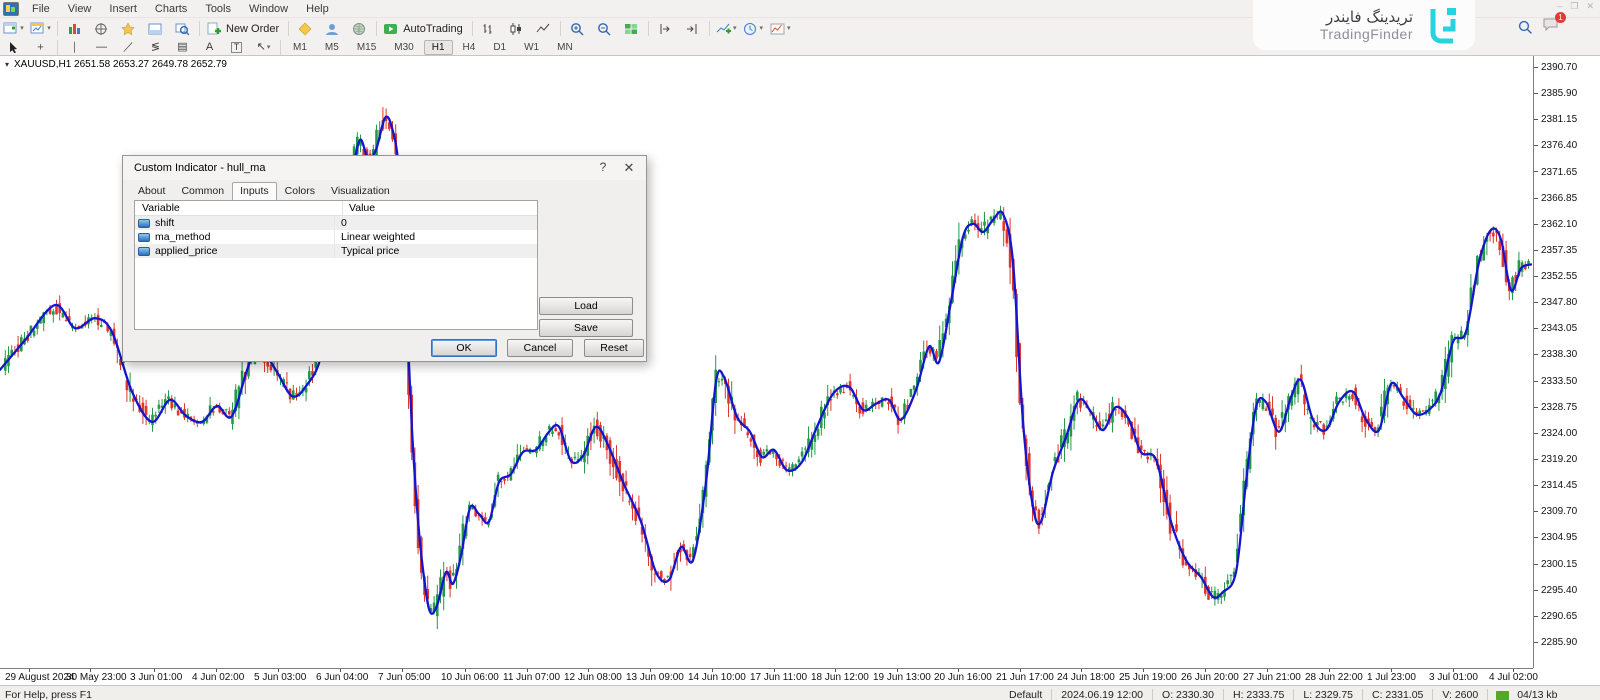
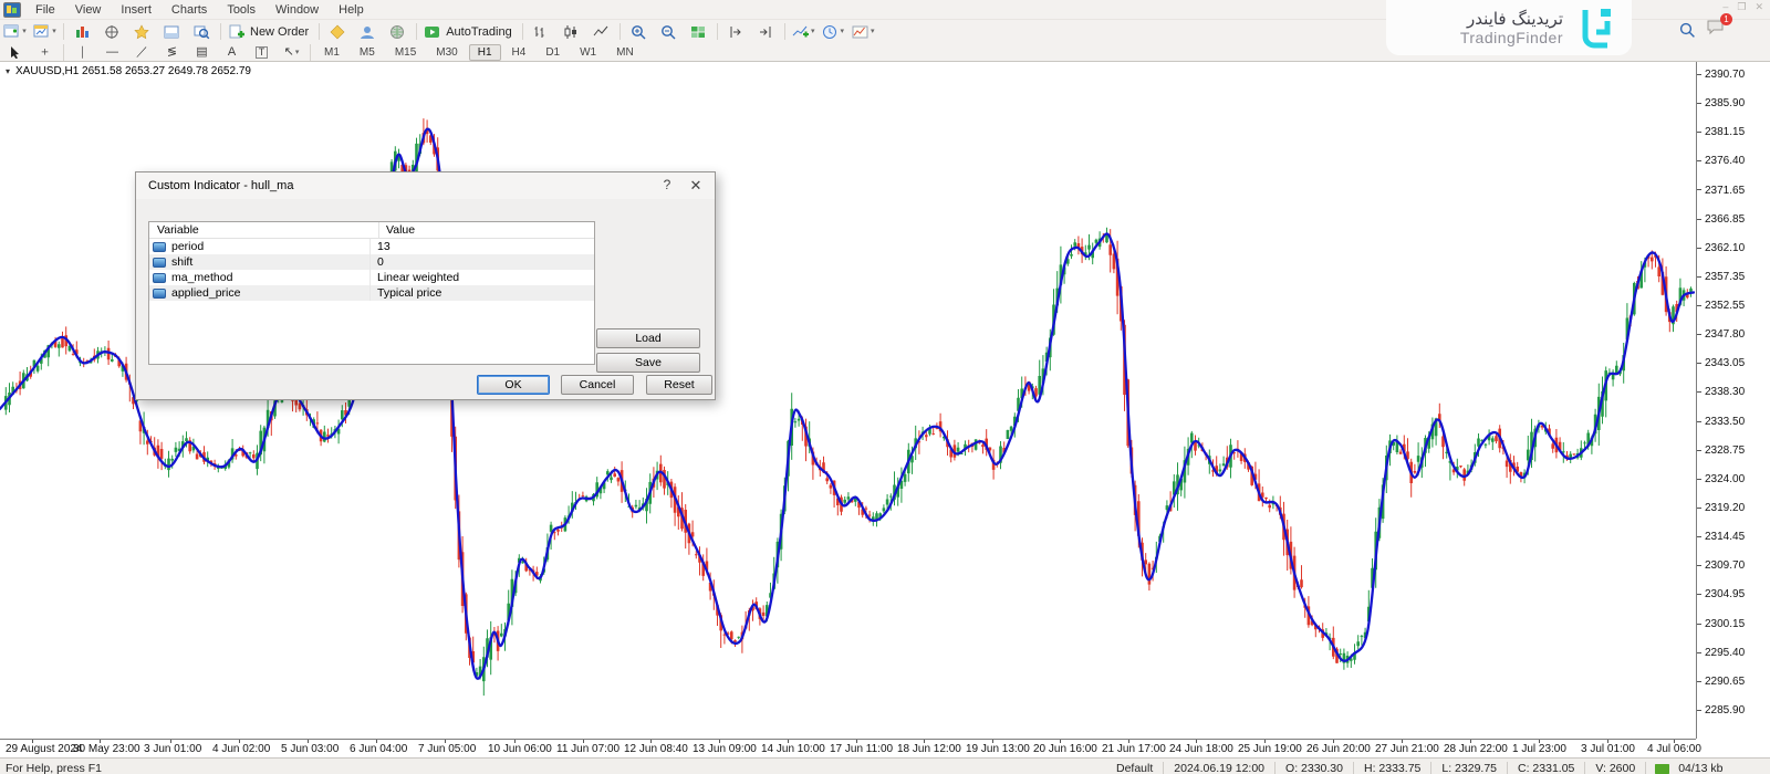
  File
  View
  Insert
  Charts
  Tools
  Window
  Help
  –
  ❒
  ✕
  New Order
  AutoTrading
  ＋
  ｜
  —
  ／
  ≶
  ▤
  A
  T
  ↖
  M1
  M5
  M15
  M30
  H1
  H4
  D1
  W1
  MN
  تریدینگ فایندر
  TradingFinder
  1
  ▾
  XAUUSD,H1 2651.58 2653.27 2649.78 2652.79
  2390.70
  2385.90
  2381.15
  2376.40
  2371.65
  2366.85
  2362.10
  2357.35
  2352.55
  2347.80
  2343.05
  2338.30
  2333.50
  2328.75
  2324.00
  2319.20
  2314.45
  2309.70
  2304.95
  2300.15
  2295.40
  2290.65
  2285.90
  29 August 2024
  30 May 23:00
  3 Jun 01:00
  4 Jun 02:00
  5 Jun 03:00
  6 Jun 04:00
  7 Jun 05:00
  10 Jun 06:00
  11 Jun 07:00
- 12 Jun 08:00
+ 12 Jun 08:40
  13 Jun 09:00
  14 Jun 10:00
  17 Jun 11:00
  18 Jun 12:00
  19 Jun 13:00
  20 Jun 16:00
  21 Jun 17:00
  24 Jun 18:00
  25 Jun 19:00
  26 Jun 20:00
  27 Jun 21:00
  28 Jun 22:00
  1 Jul 23:00
  3 Jul 01:00
- 4 Jul 02:00
+ 4 Jul 06:00
  For Help, press F1
  Default
  2024.06.19 12:00
  O: 2330.30
  H: 2333.75
  L: 2329.75
  C: 2331.05
  V: 2600
  04/13 kb
  Custom Indicator - hull_ma
  ?
  ✕
- About
- Common
- Inputs
- Colors
- Visualization
  Variable
  Value
+ period
+ 13
  shift
  0
  ma_method
  Linear weighted
  applied_price
  Typical price
  Load
  Save
  OK
  Cancel
  Reset
